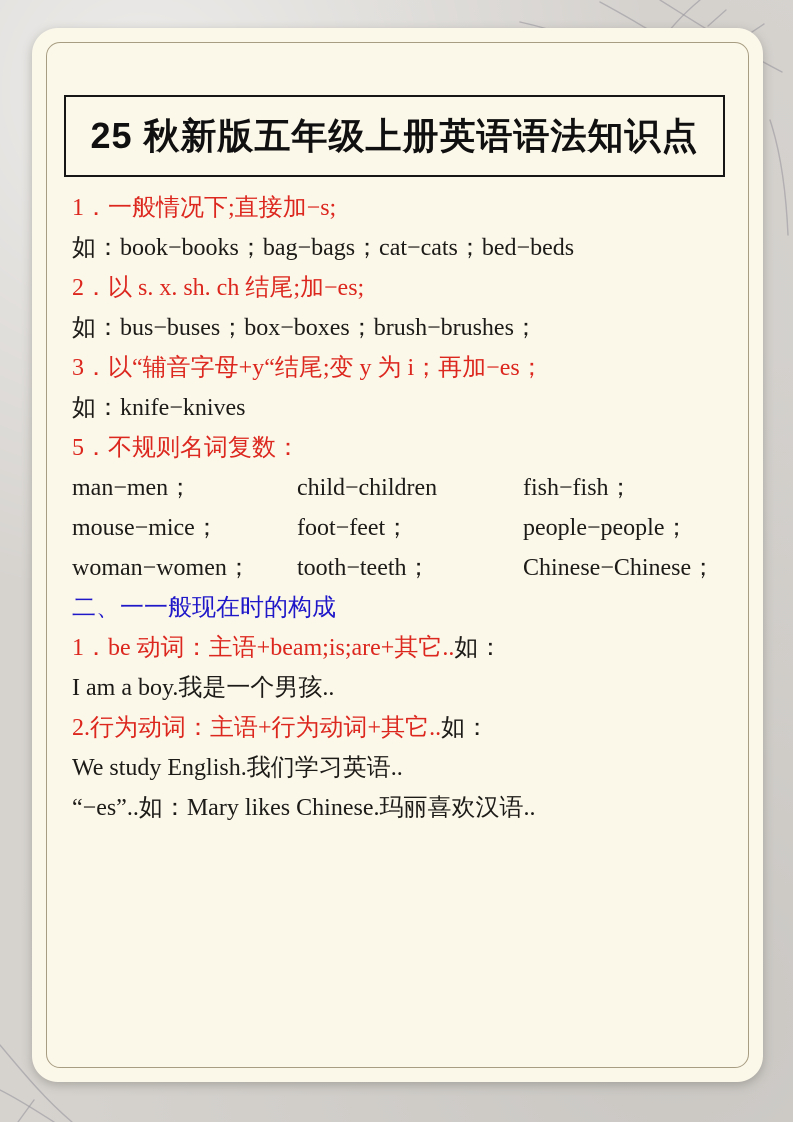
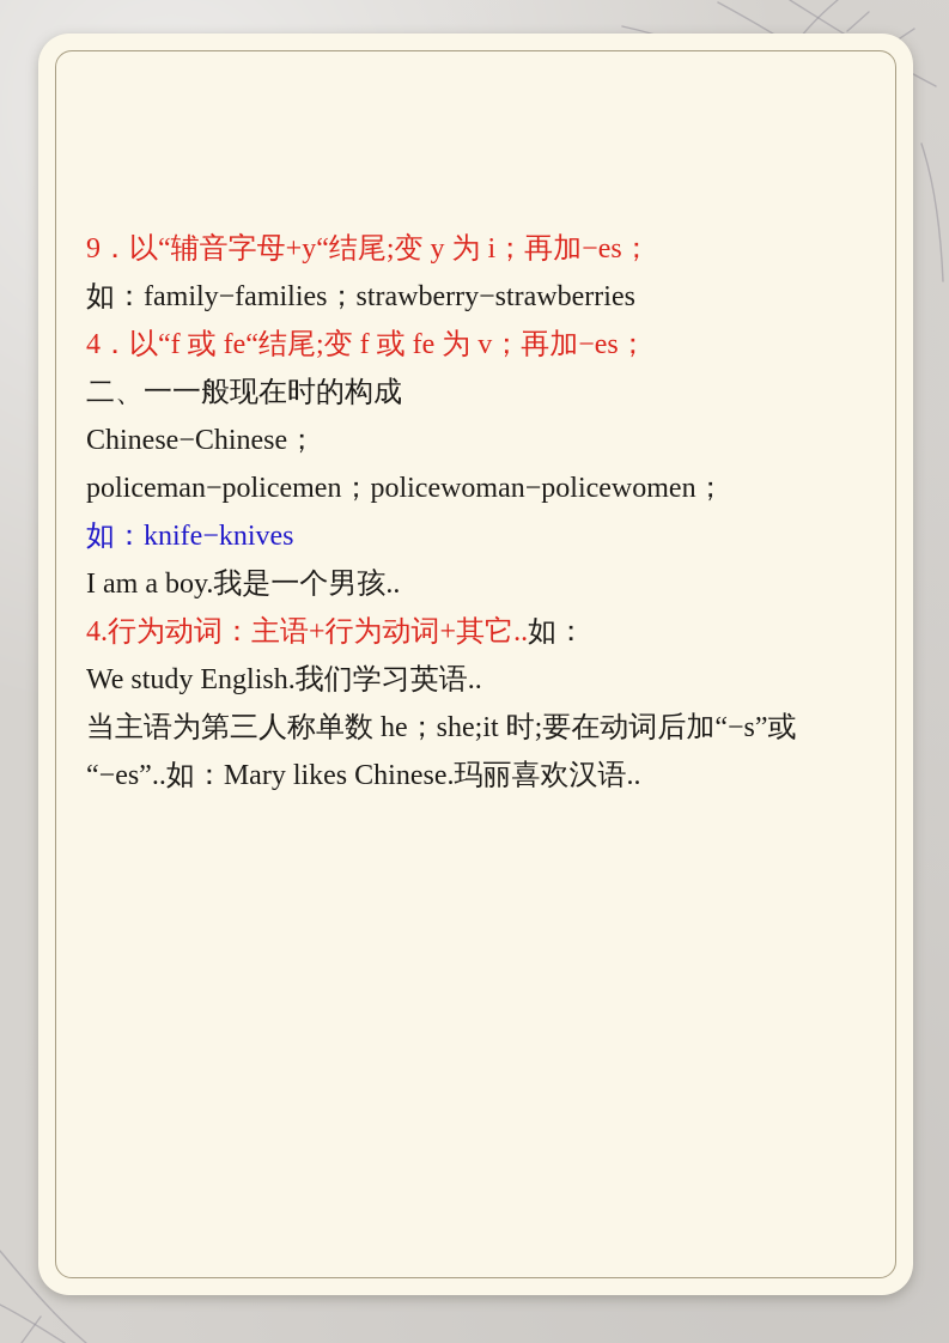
- 25 秋新版五年级上册英语语法知识点
- 1．一般情况下;直接加−s;
- 如：book−books；bag−bags；cat−cats；bed−beds
- 2．以 s. x. sh. ch 结尾;加−es;
- 如：bus−buses；box−boxes；brush−brushes；
- 3．以“辅音字母+y“结尾;变 y 为 i；再加−es；
+ 9．以“辅音字母+y“结尾;变 y 为 i；再加−es；
+ 如：family−families；strawberry−strawberries
+ 4．以“f 或 fe“结尾;变 f 或 fe 为 v；再加−es；
- 如：knife−knives
+ 二、一一般现在时的构成
- 5．不规则名词复数：
- man−men；
- child−children
- fish−fish；
- mouse−mice；
- foot−feet；
- people−people；
- woman−women；
- tooth−teeth；
  Chinese−Chinese；
+ policeman−policemen；policewoman−policewomen；
- 二、一一般现在时的构成
+ 如：knife−knives
- 1．be 动词：主语+beam;is;are+其它..如：
  I am a boy.我是一个男孩..
- 2.行为动词：主语+行为动词+其它..如：
+ 4.行为动词：主语+行为动词+其它..如：
  We study English.我们学习英语..
+ 当主语为第三人称单数 he；she;it 时;要在动词后加“−s”或
  “−es”..如：Mary likes Chinese.玛丽喜欢汉语..
